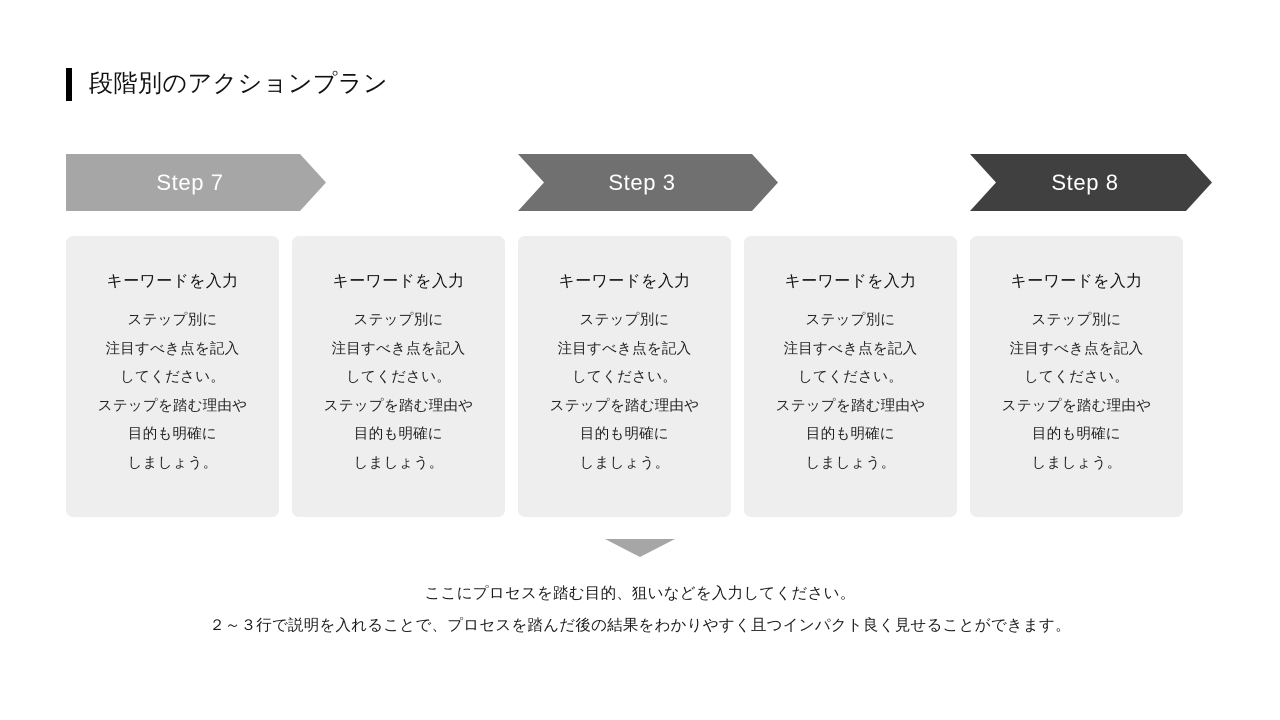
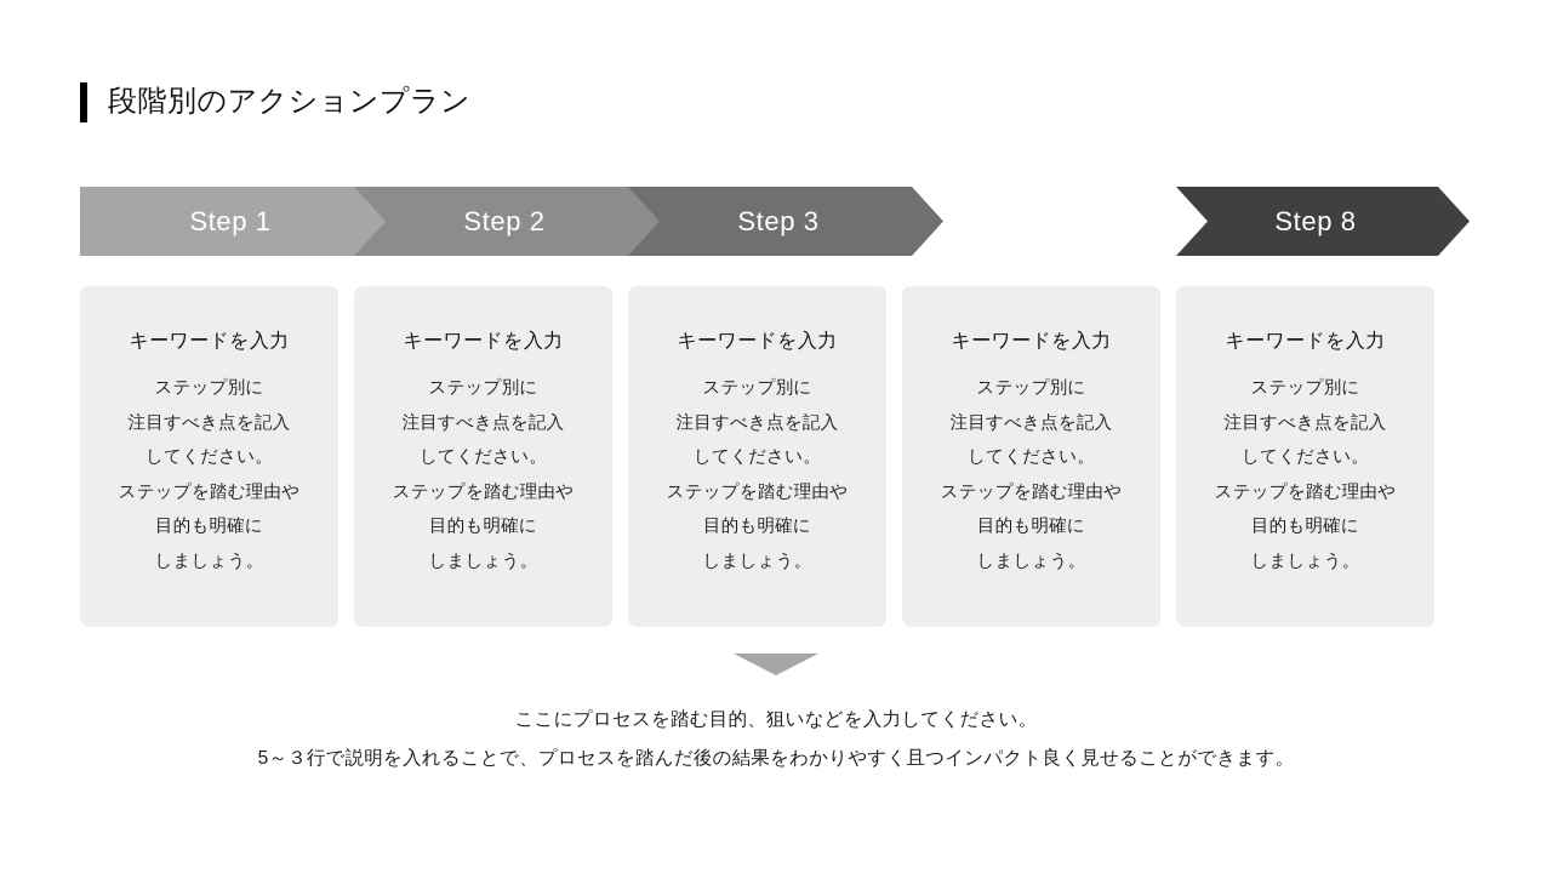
  段階別のアクションプラン
- Step 7
+ Step 1
+ Step 2
  Step 3
  Step 8
  キーワードを入力
  ステップ別に
  注目すべき点を記入
  してください。
  ステップを踏む理由や
  目的も明確に
  しましょう。
  キーワードを入力
  ステップ別に
  注目すべき点を記入
  してください。
  ステップを踏む理由や
  目的も明確に
  しましょう。
  キーワードを入力
  ステップ別に
  注目すべき点を記入
  してください。
  ステップを踏む理由や
  目的も明確に
  しましょう。
  キーワードを入力
  ステップ別に
  注目すべき点を記入
  してください。
  ステップを踏む理由や
  目的も明確に
  しましょう。
  キーワードを入力
  ステップ別に
  注目すべき点を記入
  してください。
  ステップを踏む理由や
  目的も明確に
  しましょう。
  ここにプロセスを踏む目的、狙いなどを入力してください。
- ２～３行で説明を入れることで、プロセスを踏んだ後の結果をわかりやすく且つインパクト良く見せることができます。
+ 5～３行で説明を入れることで、プロセスを踏んだ後の結果をわかりやすく且つインパクト良く見せることができます。
